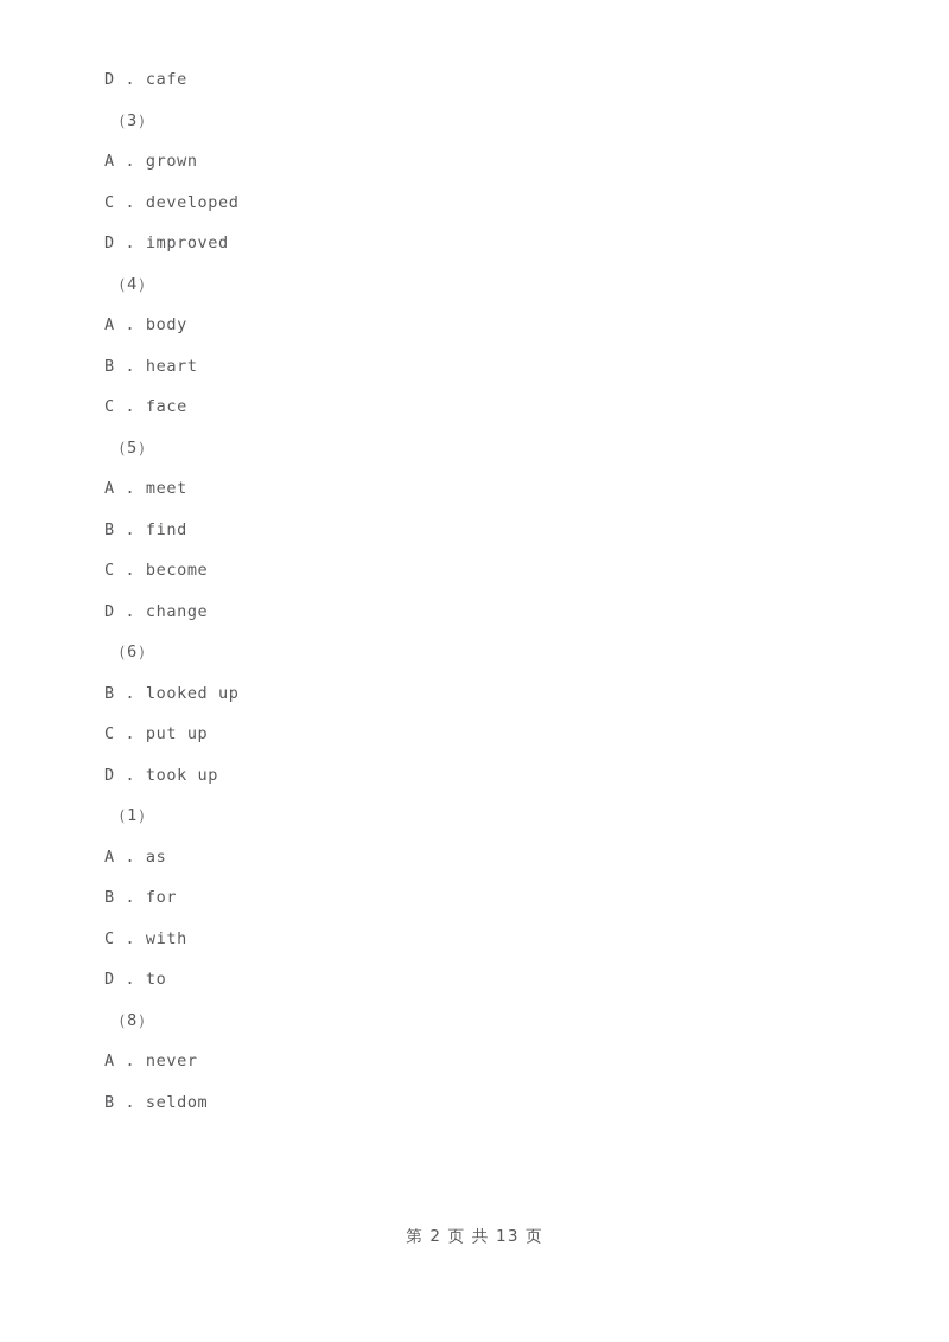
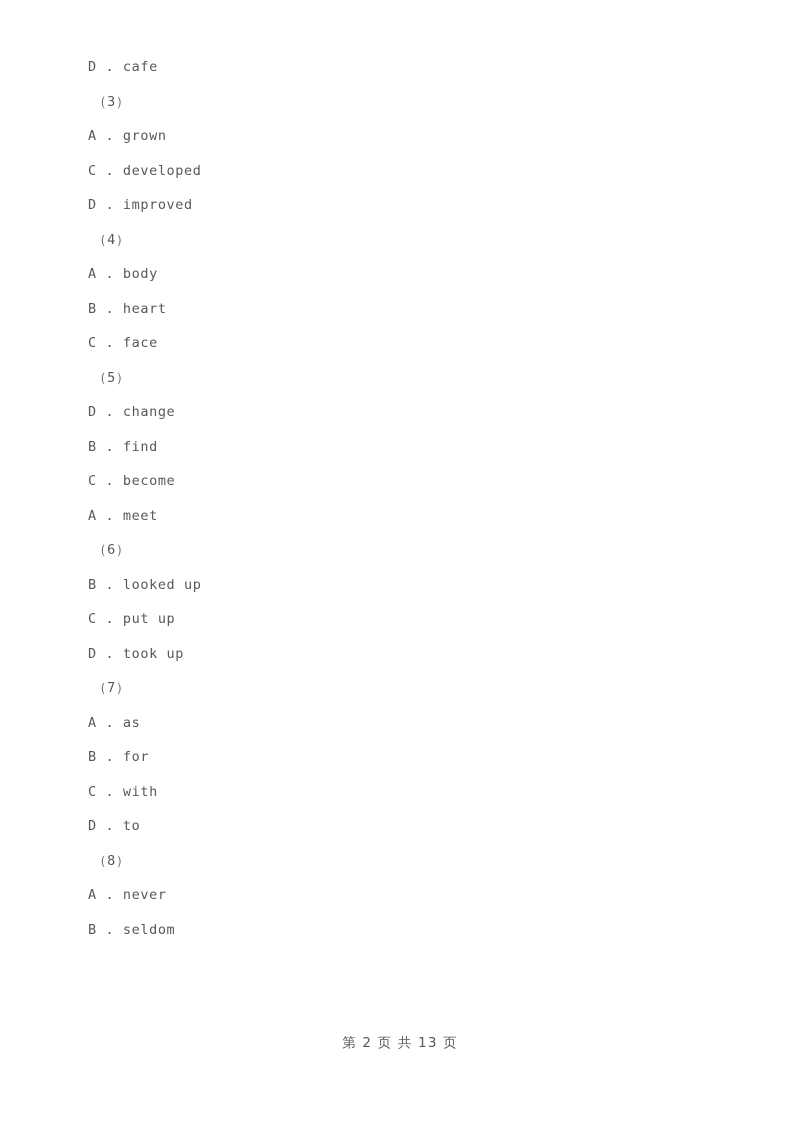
  D . cafe
  （3）
  A . grown
  C . developed
  D . improved
  （4）
  A . body
  B . heart
  C . face
  （5）
- A . meet
+ D . change
  B . find
  C . become
- D . change
+ A . meet
  （6）
  B . looked up
  C . put up
  D . took up
- （1）
+ （7）
  A . as
  B . for
  C . with
  D . to
  （8）
  A . never
  B . seldom
  第 2 页 共 13 页
